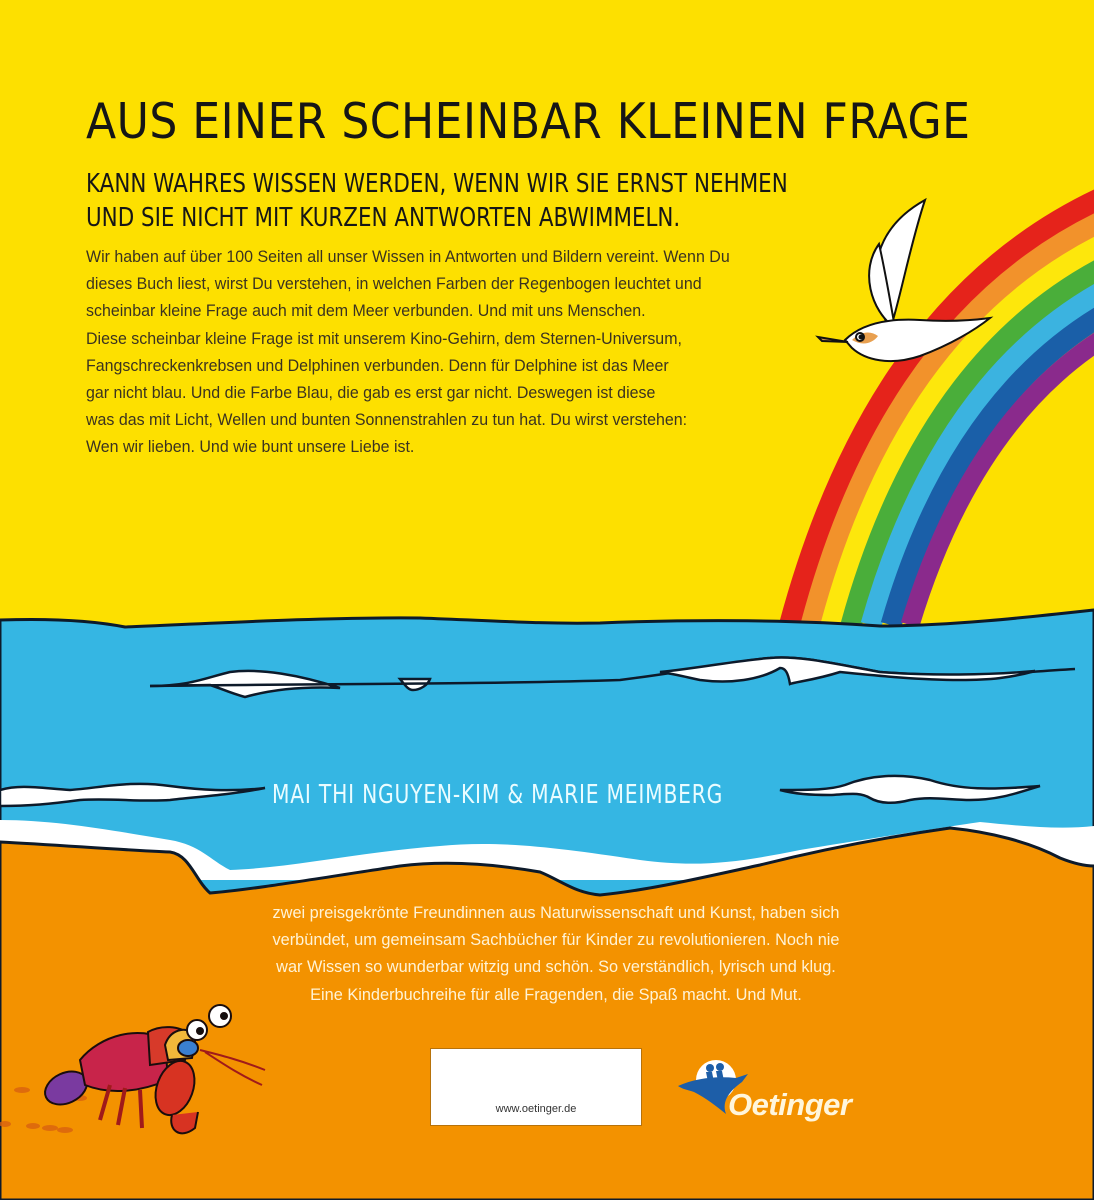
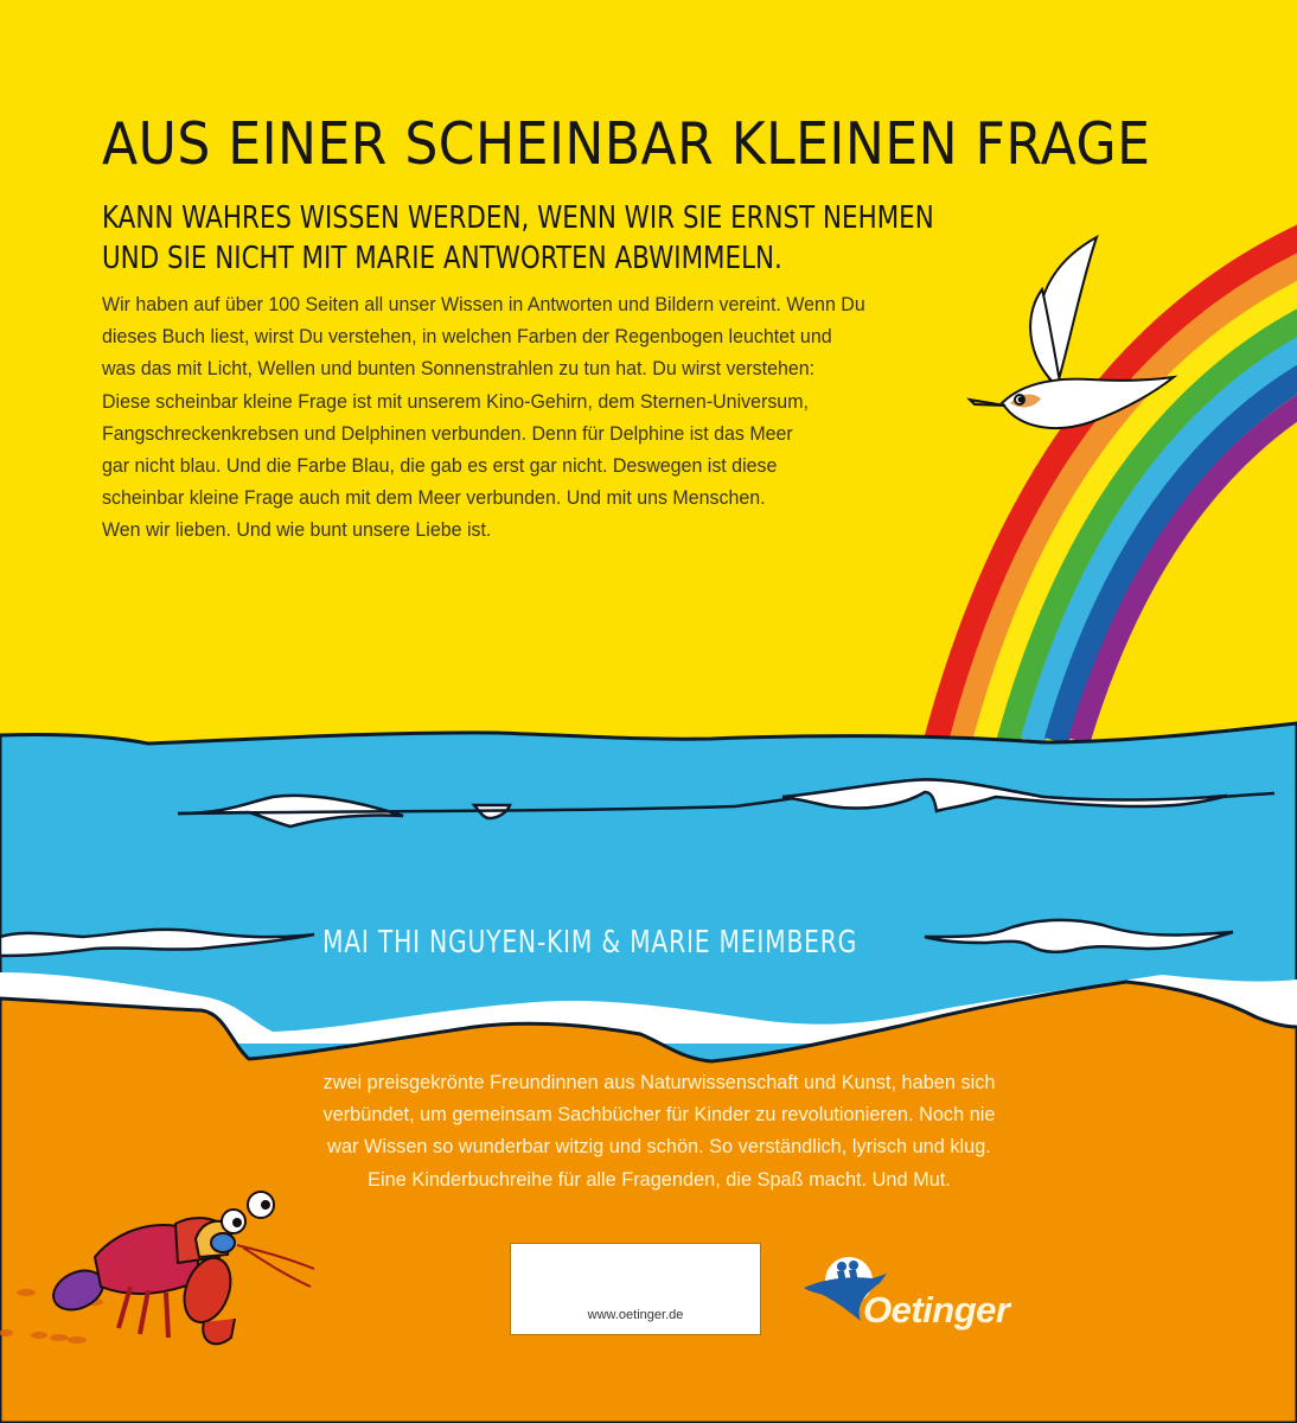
  AUS EINER SCHEINBAR KLEINEN FRAGE
  KANN WAHRES WISSEN WERDEN, WENN WIR SIE ERNST NEHMEN
- UND SIE NICHT MIT KURZEN ANTWORTEN ABWIMMELN.
+ UND SIE NICHT MIT MARIE ANTWORTEN ABWIMMELN.
  Wir haben auf über 100 Seiten all unser Wissen in Antworten und Bildern vereint. Wenn Du
  dieses Buch liest, wirst Du verstehen, in welchen Farben der Regenbogen leuchtet und
- scheinbar kleine Frage auch mit dem Meer verbunden. Und mit uns Menschen.
+ was das mit Licht, Wellen und bunten Sonnenstrahlen zu tun hat. Du wirst verstehen:
  Diese scheinbar kleine Frage ist mit unserem Kino-Gehirn, dem Sternen-Universum,
  Fangschreckenkrebsen und Delphinen verbunden. Denn für Delphine ist das Meer
  gar nicht blau. Und die Farbe Blau, die gab es erst gar nicht. Deswegen ist diese
- was das mit Licht, Wellen und bunten Sonnenstrahlen zu tun hat. Du wirst verstehen:
+ scheinbar kleine Frage auch mit dem Meer verbunden. Und mit uns Menschen.
  Wen wir lieben. Und wie bunt unsere Liebe ist.
  MAI THI NGUYEN-KIM & MARIE MEIMBERG
  zwei preisgekrönte Freundinnen aus Naturwissenschaft und Kunst, haben sich
  verbündet, um gemeinsam Sachbücher für Kinder zu revolutionieren. Noch nie
  war Wissen so wunderbar witzig und schön. So verständlich, lyrisch und klug.
  Eine Kinderbuchreihe für alle Fragenden, die Spaß macht. Und Mut.
  www.oetinger.de
  Oetinger
